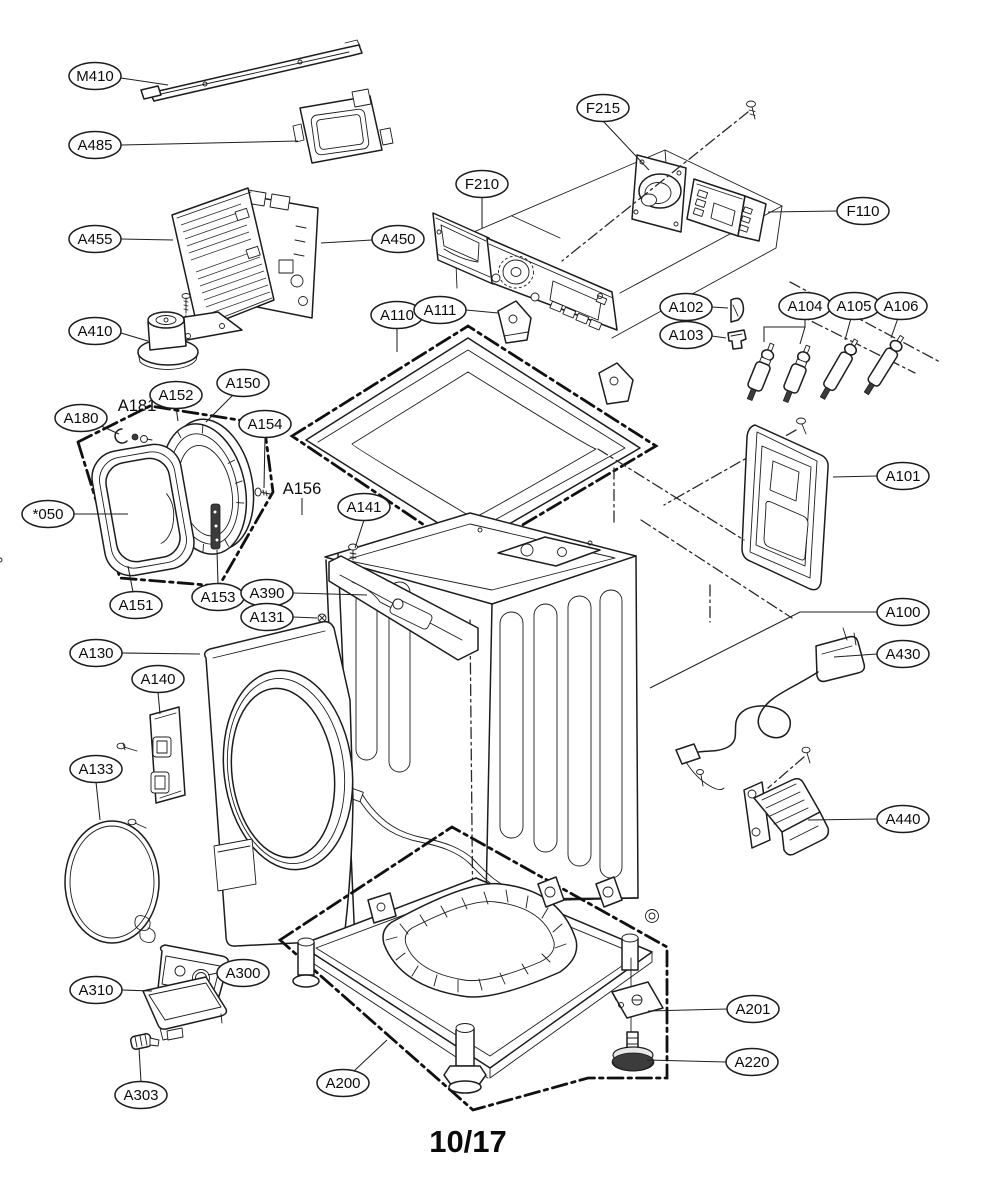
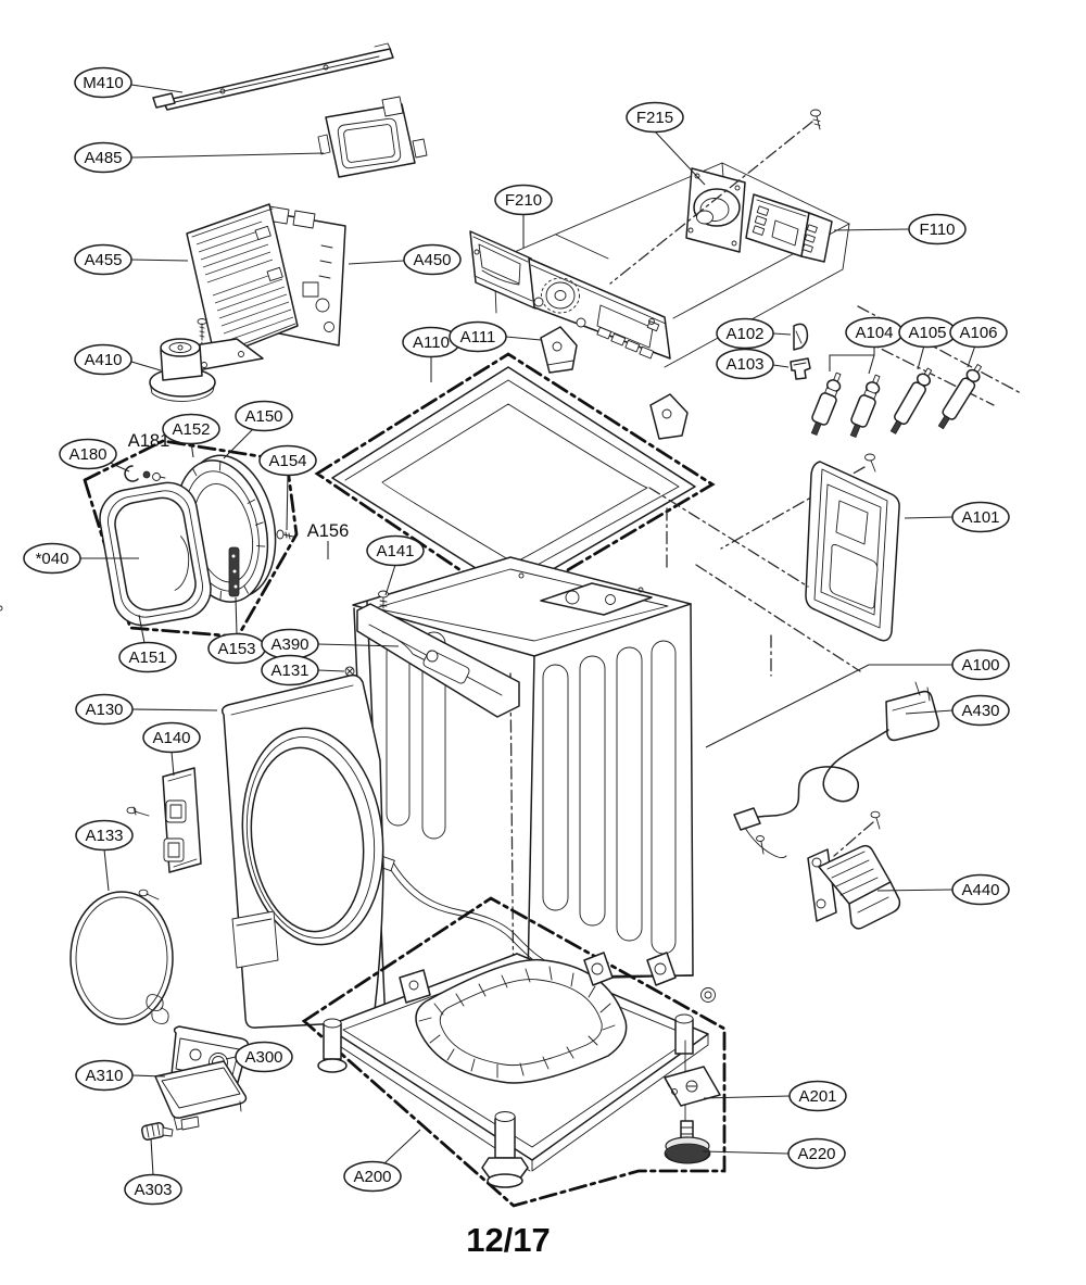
  M410
  A485
  A455
  A450
  A410
  F215
  F210
  F110
  A110
  A111
  A102
  A103
  A104
  A105
  A106
  A101
  A181
  A180
  A152
  A150
  A154
- *050
+ *040
  A151
  A153
  A156
  A141
  A390
  A131
  A100
  A430
  A440
  A130
  A140
  A133
  A310
  A300
  A303
  A200
  A201
  A220
- 10/17
+ 12/17
